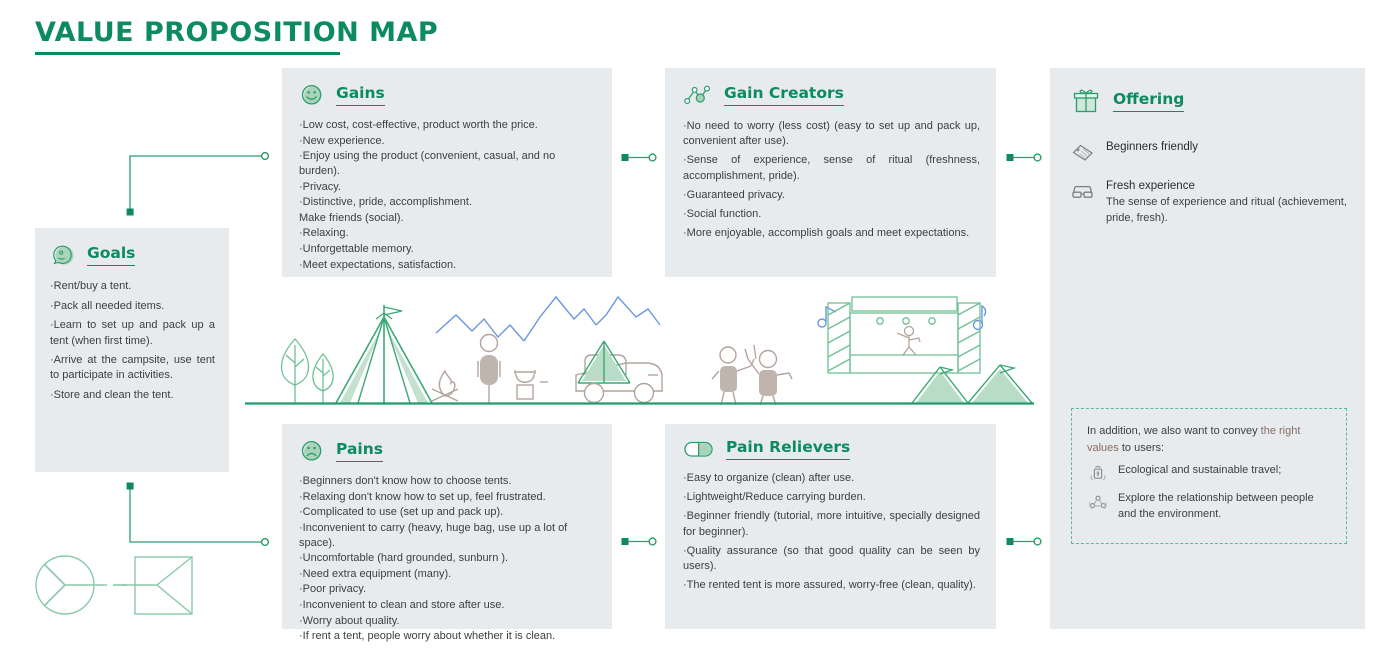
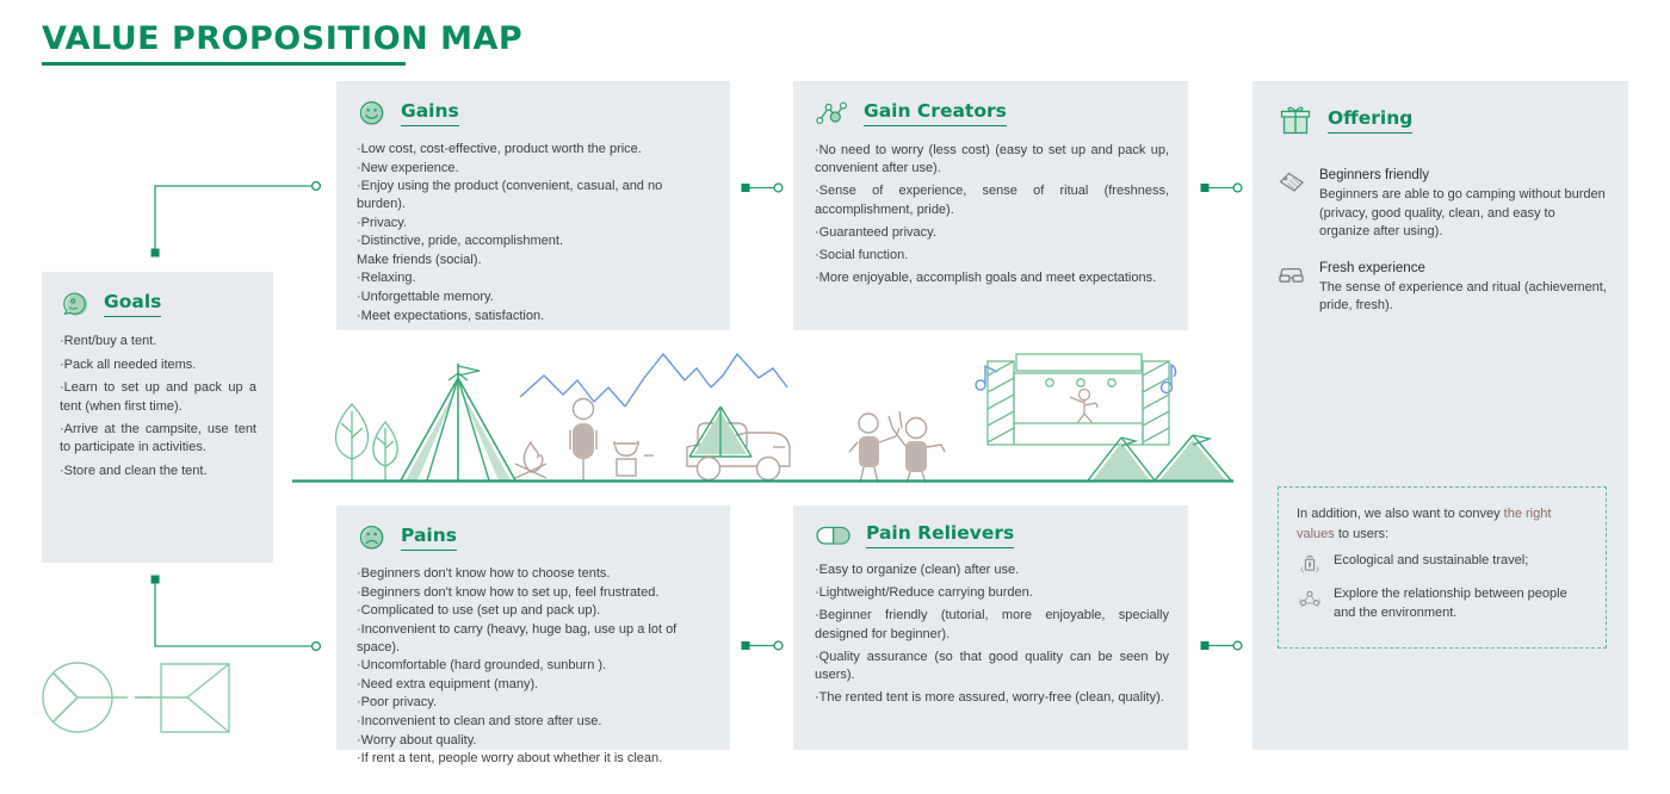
  VALUE PROPOSITION MAP
  Goals
  ·Rent/buy a tent.
  ·Pack all needed items.
  ·Learn to set up and pack up a tent (when first time).
  ·Arrive at the campsite, use tent to participate in activities.
  ·Store and clean the tent.
  Gains
  ·Low cost, cost-effective, product worth the price.
  ·New experience.
  ·Enjoy using the product (convenient, casual, and no burden).
  ·Privacy.
  ·Distinctive, pride, accomplishment.
  Make friends (social).
  ·Relaxing.
  ·Unforgettable memory.
  ·Meet expectations, satisfaction.
  Gain Creators
  ·No need to worry (less cost) (easy to set up and pack up, convenient after use).
  ·Sense of experience, sense of ritual (freshness, accomplishment, pride).
  ·Guaranteed privacy.
  ·Social function.
  ·More enjoyable, accomplish goals and meet expectations.
  Pains
  ·Beginners don't know how to choose tents.
- ·Relaxing don't know how to set up, feel frustrated.
+ ·Beginners don't know how to set up, feel frustrated.
  ·Complicated to use (set up and pack up).
  ·Inconvenient to carry (heavy, huge bag, use up a lot of space).
  ·Uncomfortable (hard grounded, sunburn ).
  ·Need extra equipment (many).
  ·Poor privacy.
  ·Inconvenient to clean and store after use.
  ·Worry about quality.
  ·If rent a tent, people worry about whether it is clean.
  Pain Relievers
  ·Easy to organize (clean) after use.
  ·Lightweight/Reduce carrying burden.
- ·Beginner friendly (tutorial, more intuitive, specially designed for beginner).
+ ·Beginner friendly (tutorial, more enjoyable, specially designed for beginner).
  ·Quality assurance (so that good quality can be seen by users).
  ·The rented tent is more assured, worry-free (clean, quality).
  Offering
  Beginners friendly
+ Beginners are able to go camping without burden (privacy, good quality, clean, and easy to organize after using).
  Fresh experience
  The sense of experience and ritual (achievement, pride, fresh).
  In addition, we also want to convey the right values to users:
  Ecological and sustainable travel;
  Explore the relationship between people and the environment.
